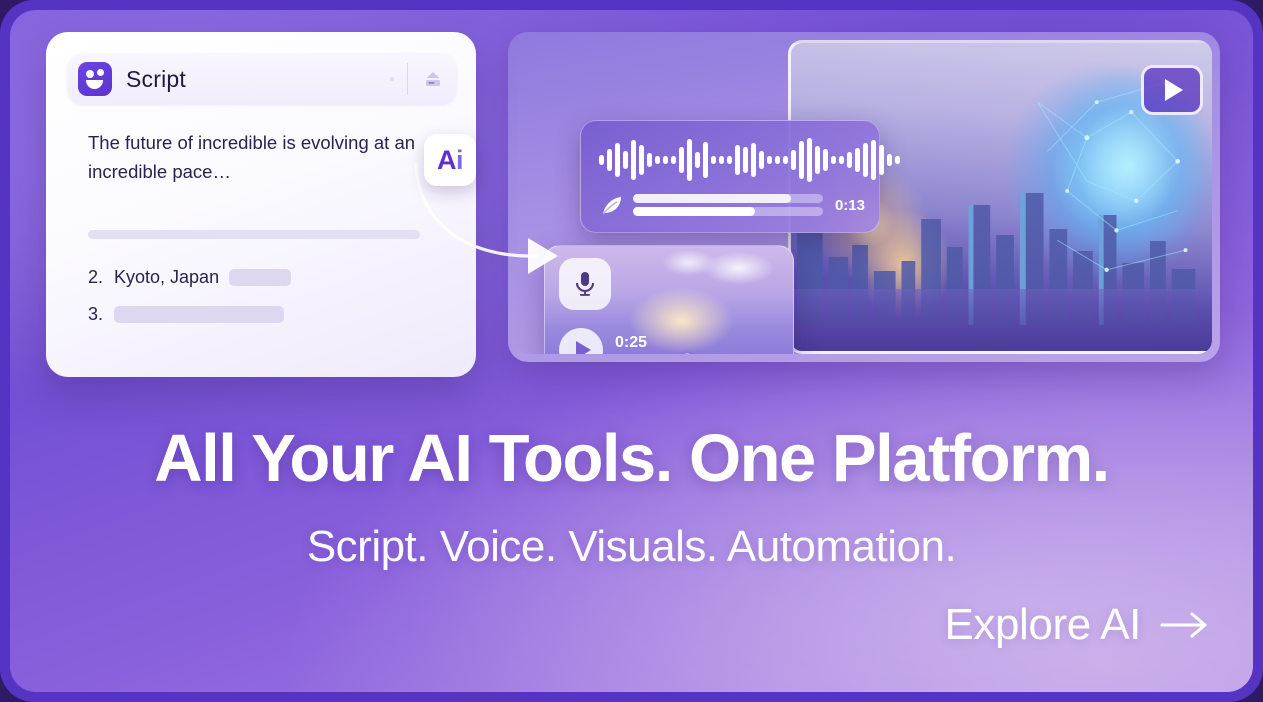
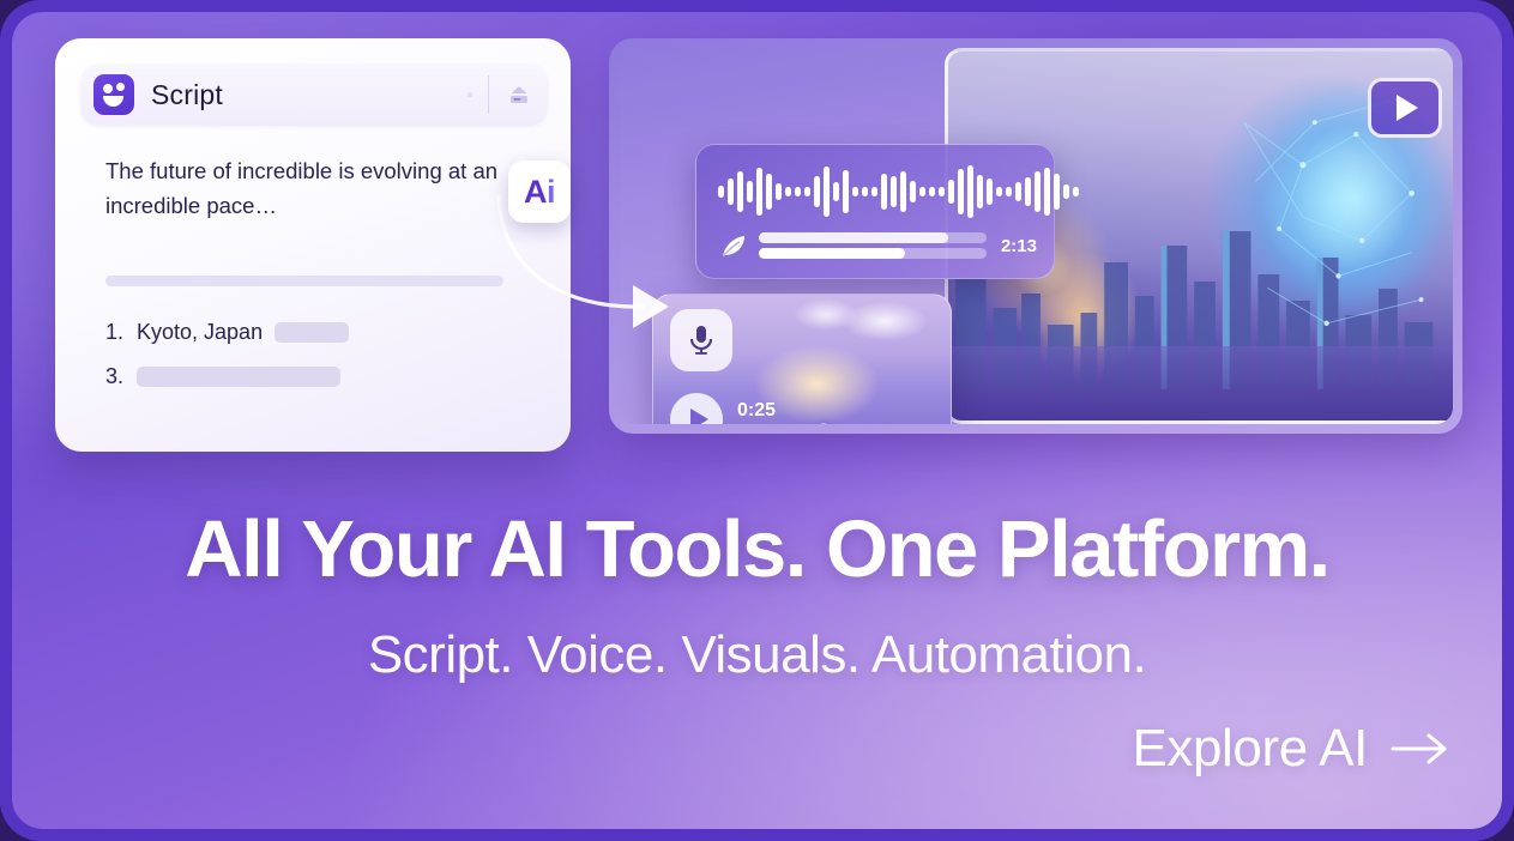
  Script
  The future of incredible is evolving at an incredible pace…
- 2.
+ 1.
  Kyoto, Japan
  3.
  A
  i
- 0:13
+ 2:13
  0:25
